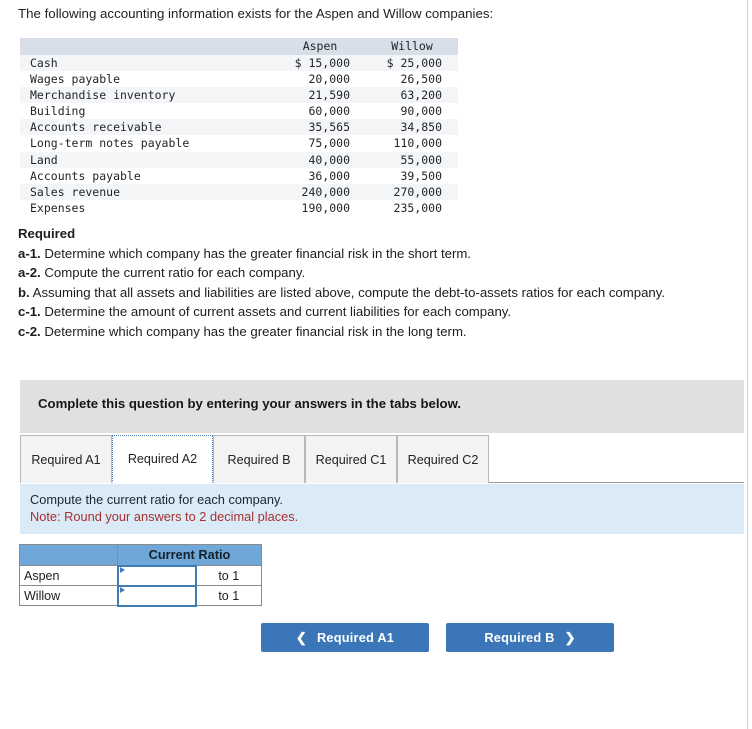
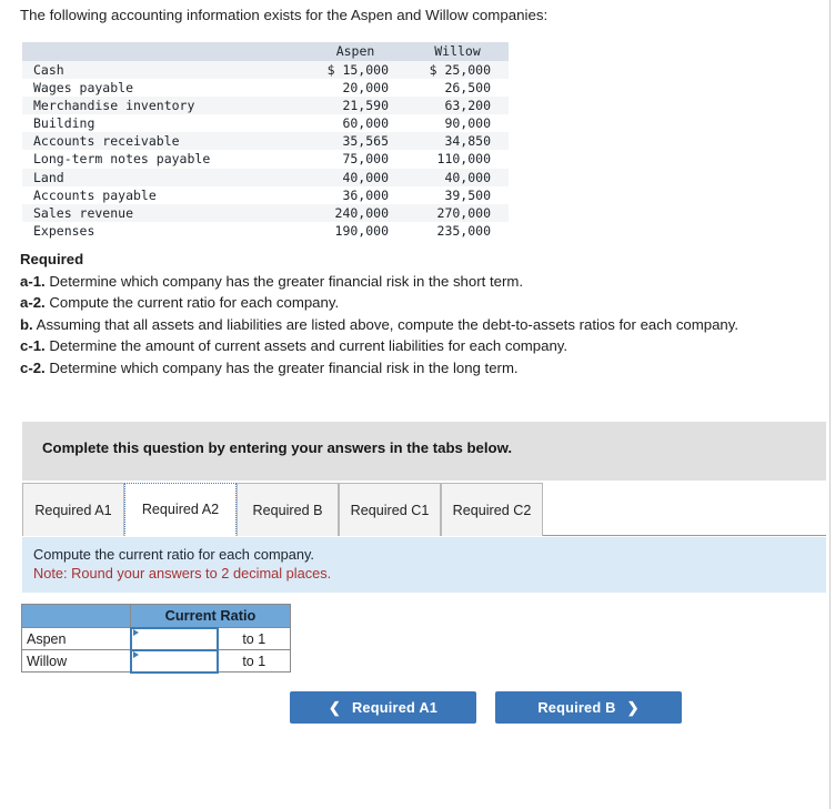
  The following accounting information exists for the Aspen and Willow companies:
  	Aspen	Willow
  Cash	$ 15,000	$ 25,000
  Wages payable	20,000	26,500
  Merchandise inventory	21,590	63,200
  Building	60,000	90,000
  Accounts receivable	35,565	34,850
  Long-term notes payable	75,000	110,000
- Land	40,000	55,000
+ Land	40,000	40,000
  Accounts payable	36,000	39,500
  Sales revenue	240,000	270,000
  Expenses	190,000	235,000
  Required
  a-1. Determine which company has the greater financial risk in the short term.
  a-2. Compute the current ratio for each company.
  b. Assuming that all assets and liabilities are listed above, compute the debt-to-assets ratios for each company.
  c-1. Determine the amount of current assets and current liabilities for each company.
  c-2. Determine which company has the greater financial risk in the long term.
  Complete this question by entering your answers in the tabs below.
  Required A1
  Required A2
  Required B
  Required C1
  Required C2
  Compute the current ratio for each company.
  Note: Round your answers to 2 decimal places.
  	Current Ratio
  Aspen		to 1
  Willow		to 1
  ❮
  Required A1
  Required B
  ❯
